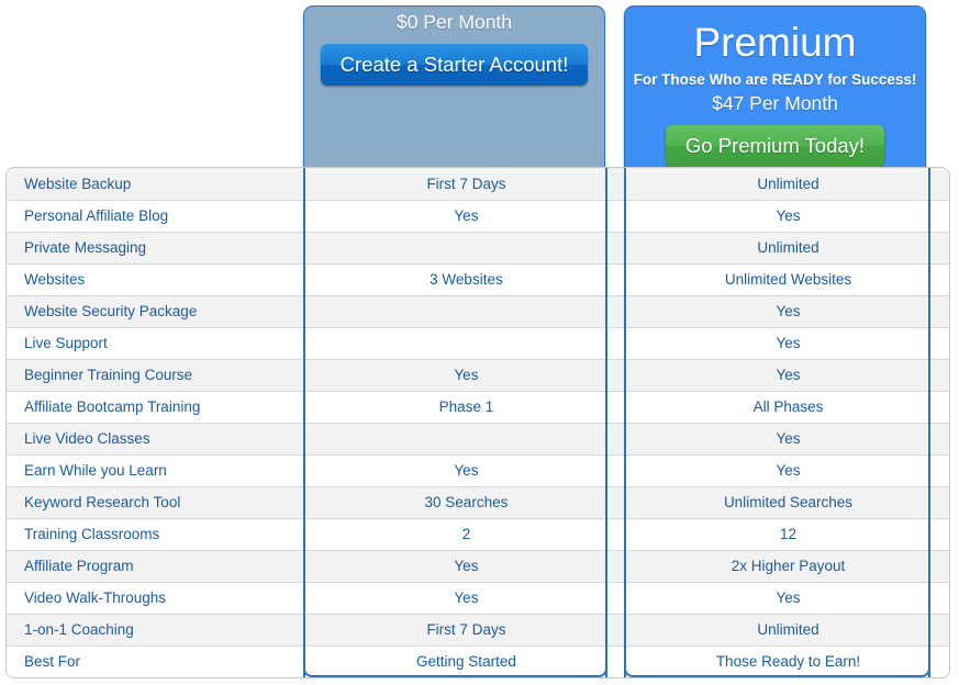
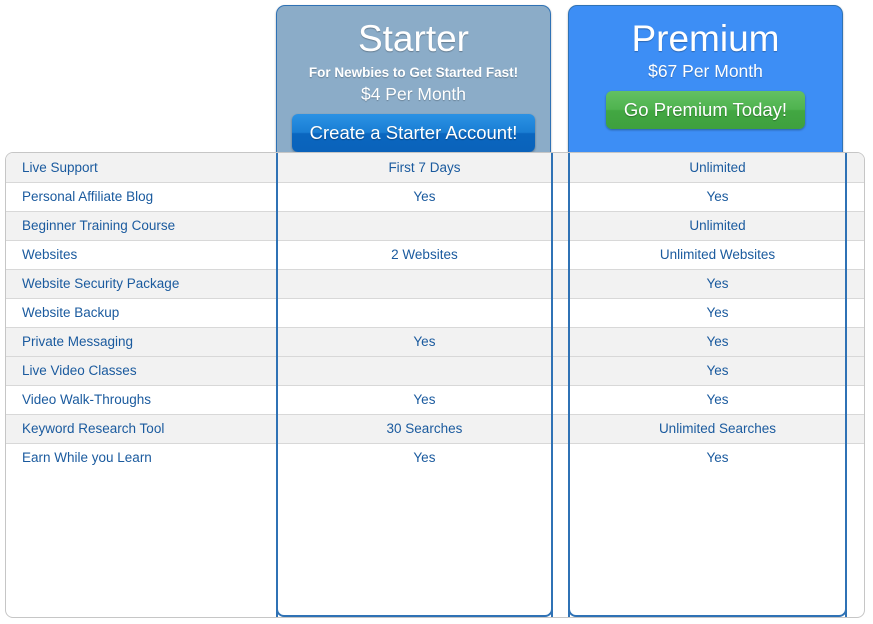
+ Starter
+ For Newbies to Get Started Fast!
- $0 Per Month
+ $4 Per Month
  Create a Starter Account!
  Premium
- For Those Who are READY for Success!
- $47 Per Month
+ $67 Per Month
  Go Premium Today!
- Website Backup	First 7 Days	Unlimited
+ Live Support	First 7 Days	Unlimited
  Personal Affiliate Blog	Yes	Yes
- Private Messaging		Unlimited
+ Beginner Training Course		Unlimited
- Websites	3 Websites	Unlimited Websites
+ Websites	2 Websites	Unlimited Websites
  Website Security Package		Yes
- Live Support		Yes
+ Website Backup		Yes
- Beginner Training Course	Yes	Yes
+ Private Messaging	Yes	Yes
- Affiliate Bootcamp Training	Phase 1	All Phases
  Live Video Classes		Yes
- Earn While you Learn	Yes	Yes
+ Video Walk-Throughs	Yes	Yes
  Keyword Research Tool	30 Searches	Unlimited Searches
- Training Classrooms	2	12
- Affiliate Program	Yes	2x Higher Payout
- Video Walk-Throughs	Yes	Yes
+ Earn While you Learn	Yes	Yes
- 1-on-1 Coaching	First 7 Days	Unlimited
- Best For	Getting Started	Those Ready to Earn!
